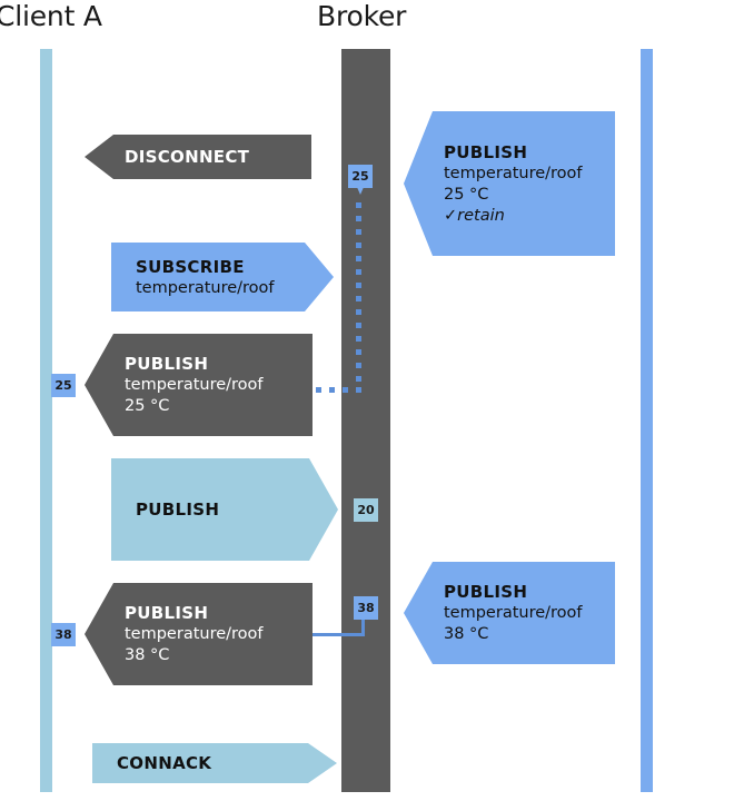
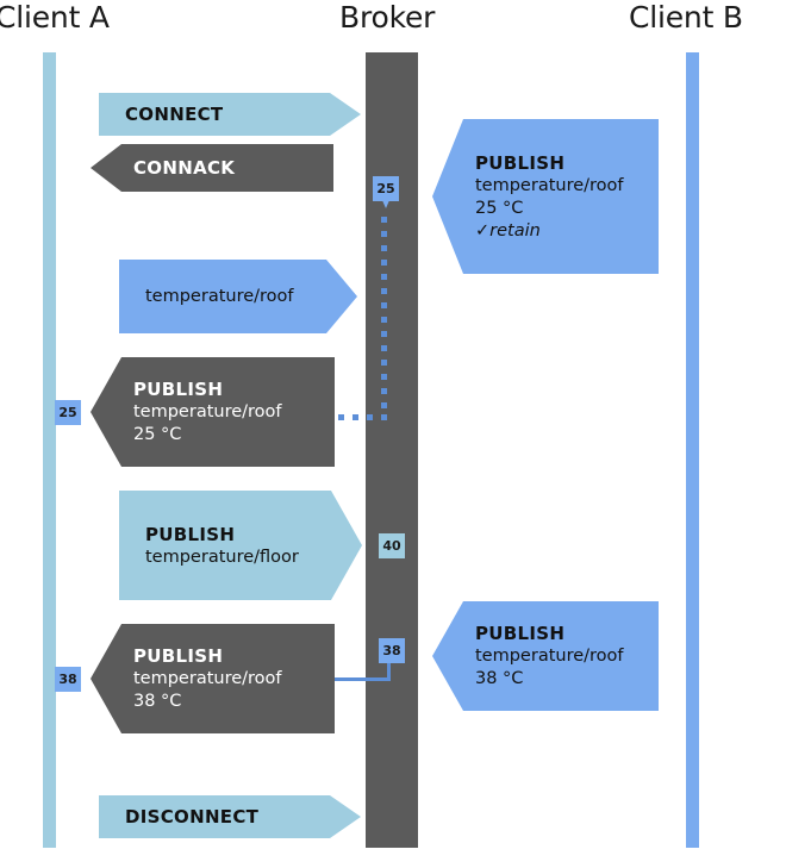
  Client A
  Broker
+ Client B
+ CONNECT
- DISCONNECT
+ CONNACK
  PUBLISH
  temperature/roof
  25 °C
  ✓retain
  25
- SUBSCRIBE
  temperature/roof
  PUBLISH
  temperature/roof
  25 °C
  25
  PUBLISH
+ temperature/floor
- 20
+ 40
  PUBLISH
  temperature/roof
  38 °C
  38
  38
  PUBLISH
  temperature/roof
  38 °C
- CONNACK
+ DISCONNECT
